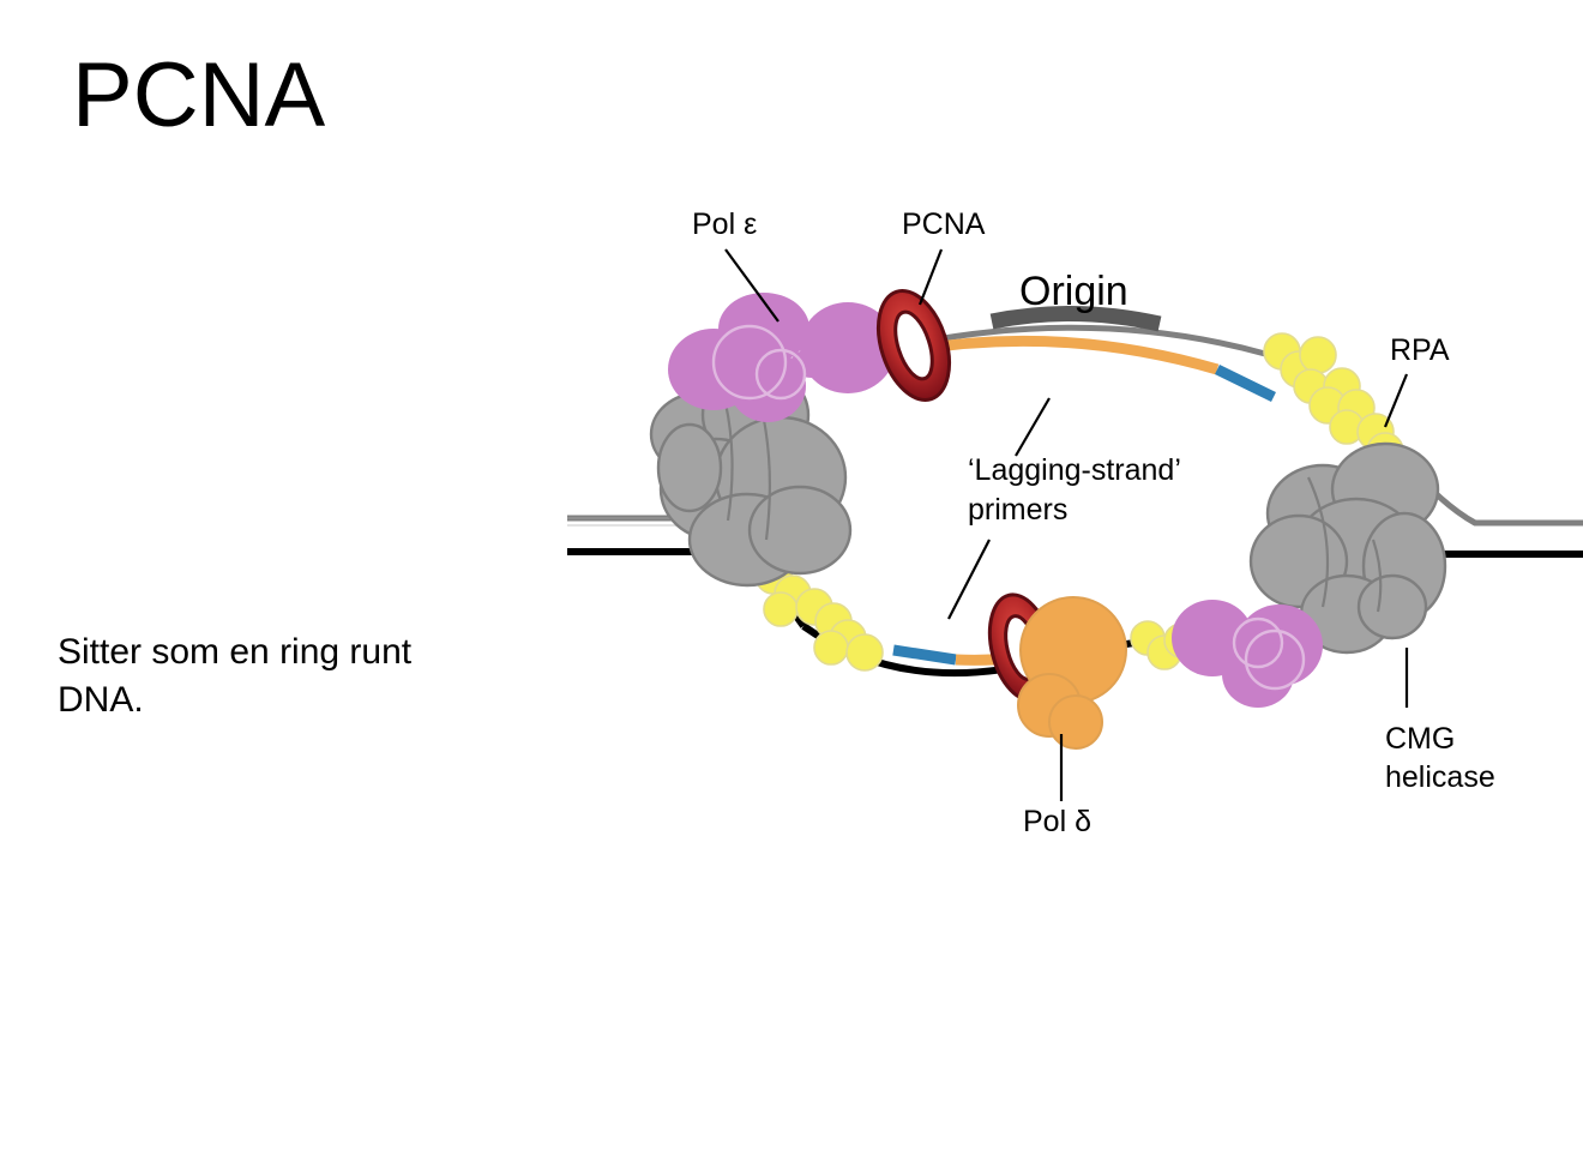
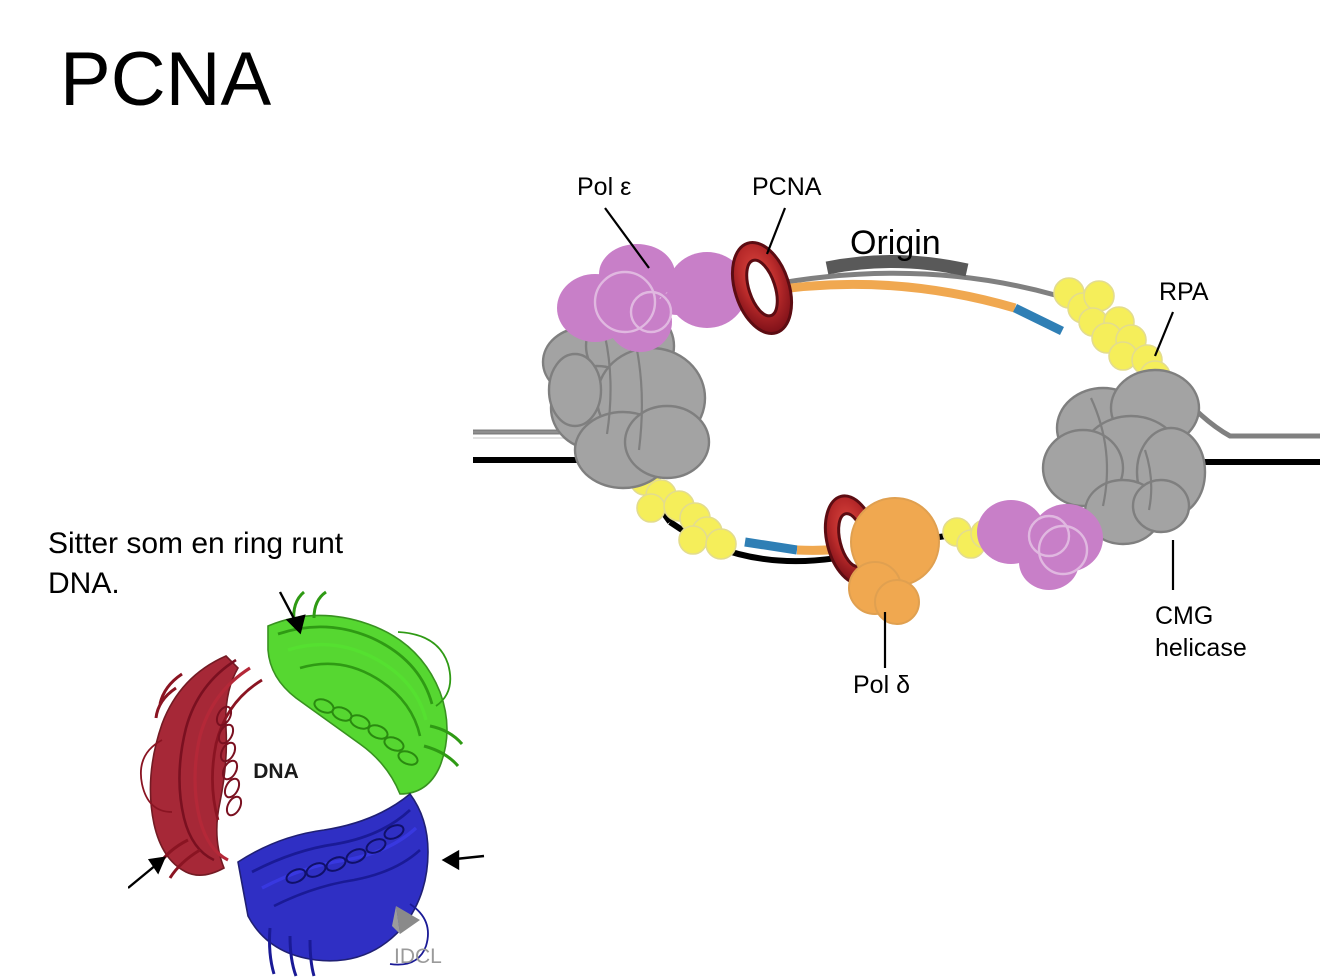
  PCNA
  Sitter som en ring runt DNA.
  Pol ε
  PCNA
  Origin
  RPA
- ‘Lagging-strand’
- primers
  CMG
  helicase
  Pol δ
+ DNA
+ IDCL
